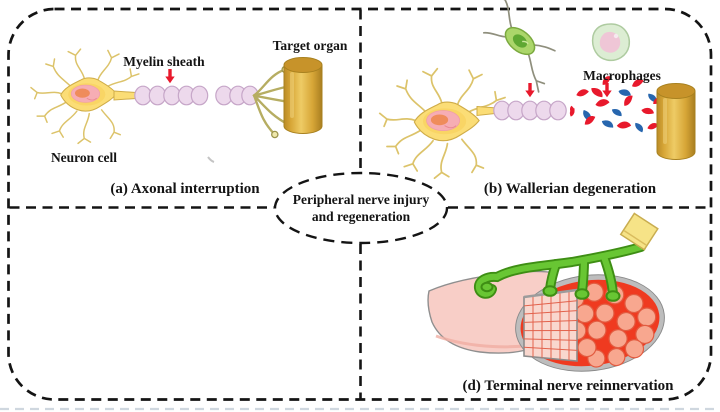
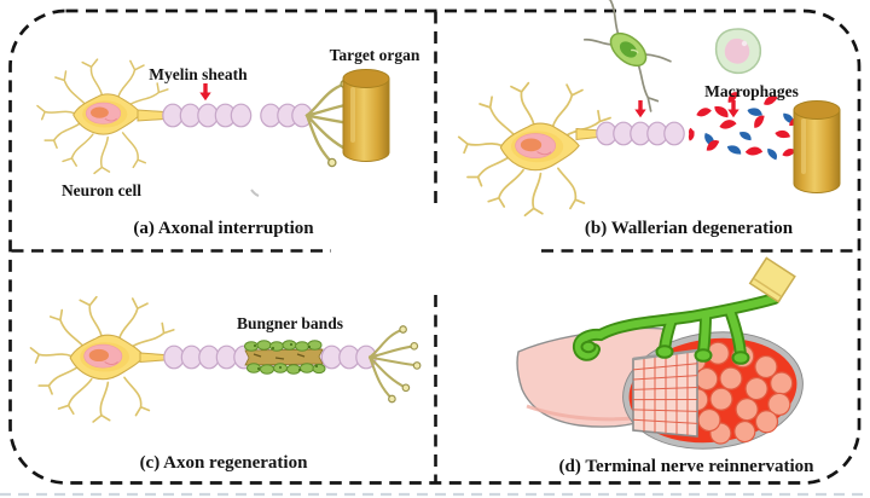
  Myelin sheath
  Target organ
  Neuron cell
  (a) Axonal interruption
  Macrophages
  (b) Wallerian degeneration
+ Bungner bands
+ (c) Axon regeneration
  (d) Terminal nerve reinnervation
- Peripheral nerve injury
- and regeneration
